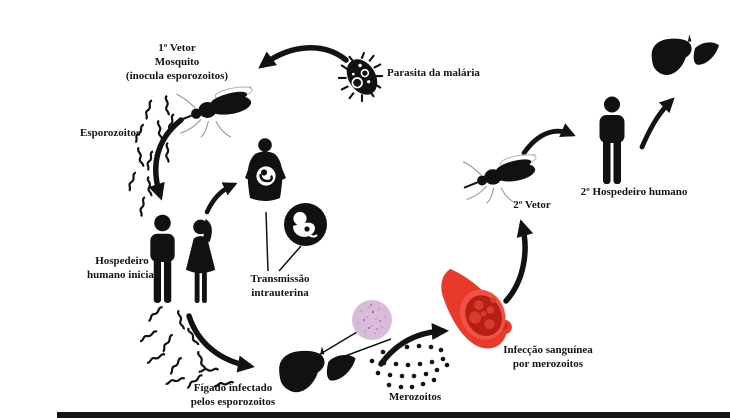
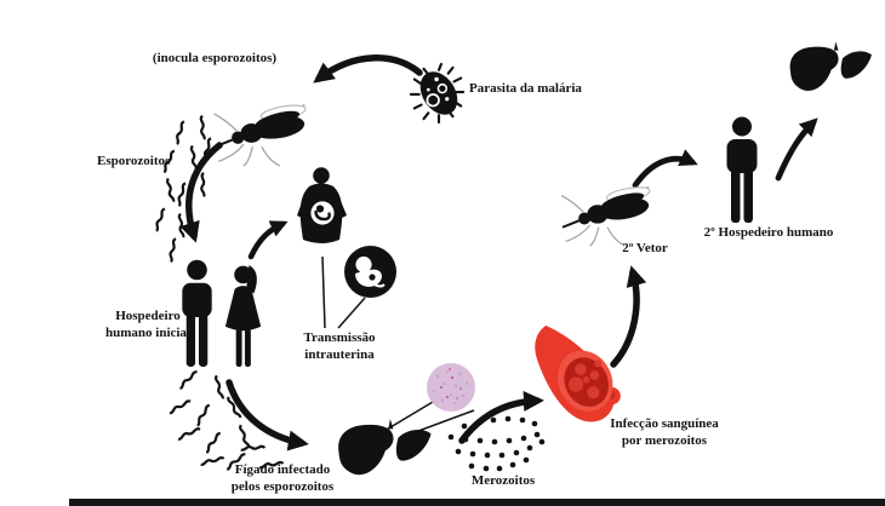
- 1º Vetor
- Mosquito
  (inocula esporozoitos)
  Parasita da malária
  Esporozoitos
  Hospedeiro
  humano inicial
  Transmissão
  intrauterina
  Fígado infectado
  pelos esporozoitos
  Merozoitos
  Infecção sanguínea
  por merozoitos
  2º Vetor
  2º Hospedeiro humano
